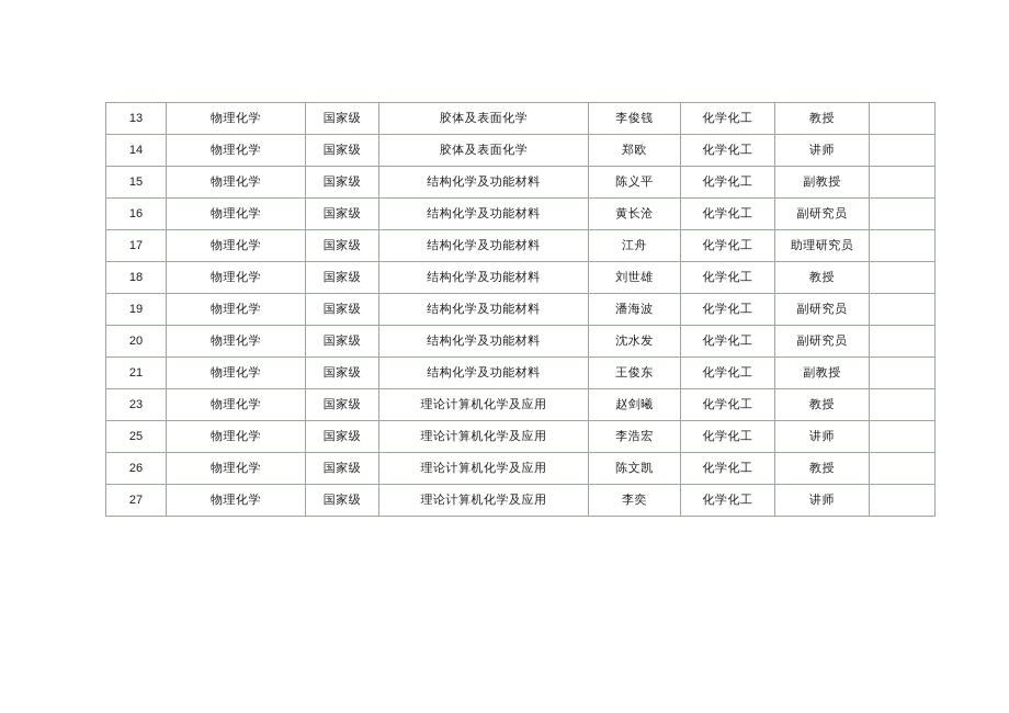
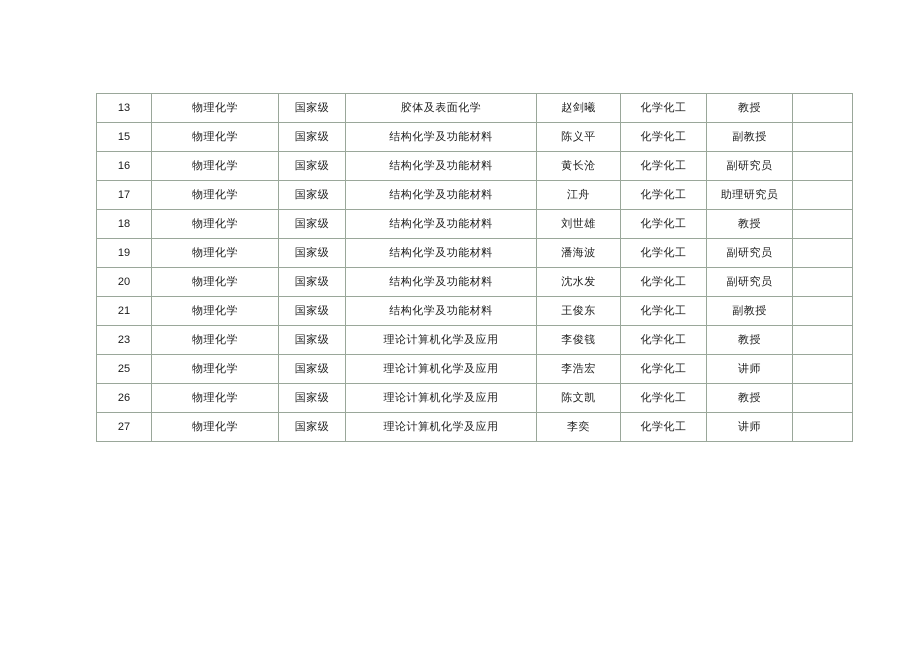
- 13	物理化学	国家级	胶体及表面化学	李俊篯	化学化工	教授
+ 13	物理化学	国家级	胶体及表面化学	赵剑曦	化学化工	教授
- 14	物理化学	国家级	胶体及表面化学	郑欧	化学化工	讲师
  15	物理化学	国家级	结构化学及功能材料	陈义平	化学化工	副教授
  16	物理化学	国家级	结构化学及功能材料	黄长沧	化学化工	副研究员
  17	物理化学	国家级	结构化学及功能材料	江舟	化学化工	助理研究员
  18	物理化学	国家级	结构化学及功能材料	刘世雄	化学化工	教授
  19	物理化学	国家级	结构化学及功能材料	潘海波	化学化工	副研究员
  20	物理化学	国家级	结构化学及功能材料	沈水发	化学化工	副研究员
  21	物理化学	国家级	结构化学及功能材料	王俊东	化学化工	副教授
- 23	物理化学	国家级	理论计算机化学及应用	赵剑曦	化学化工	教授
+ 23	物理化学	国家级	理论计算机化学及应用	李俊篯	化学化工	教授
  25	物理化学	国家级	理论计算机化学及应用	李浩宏	化学化工	讲师
  26	物理化学	国家级	理论计算机化学及应用	陈文凯	化学化工	教授
  27	物理化学	国家级	理论计算机化学及应用	李奕	化学化工	讲师
